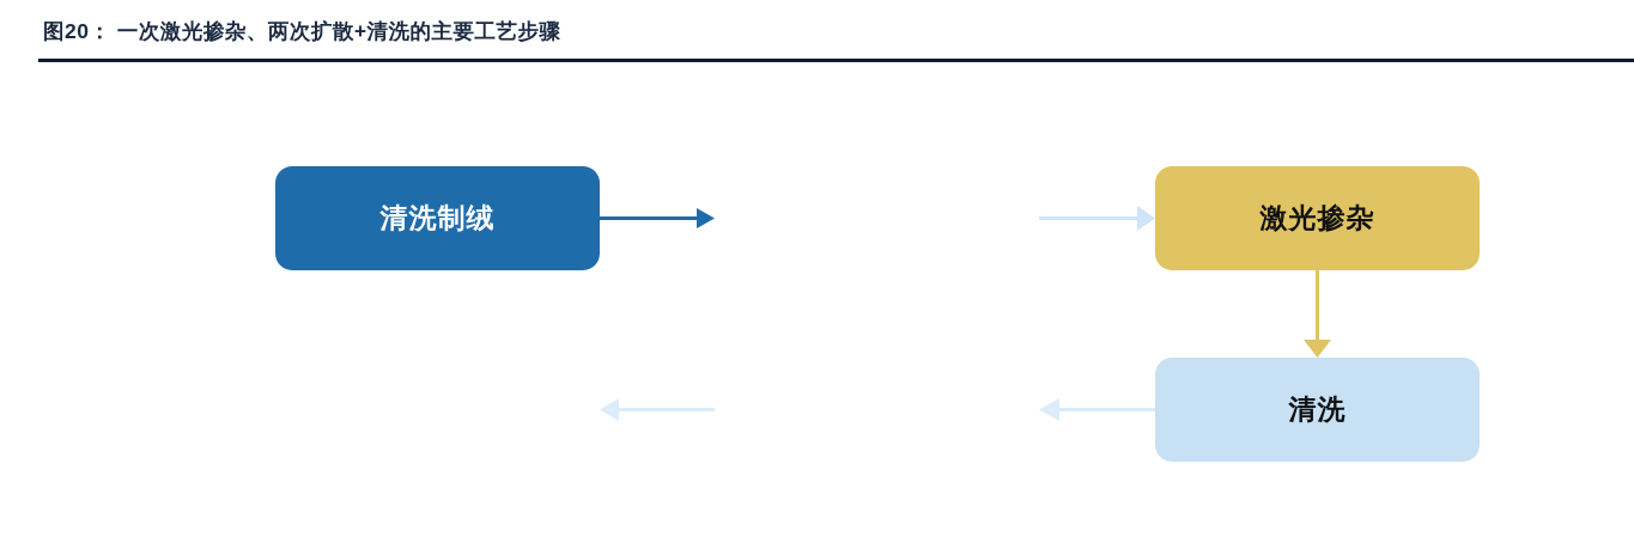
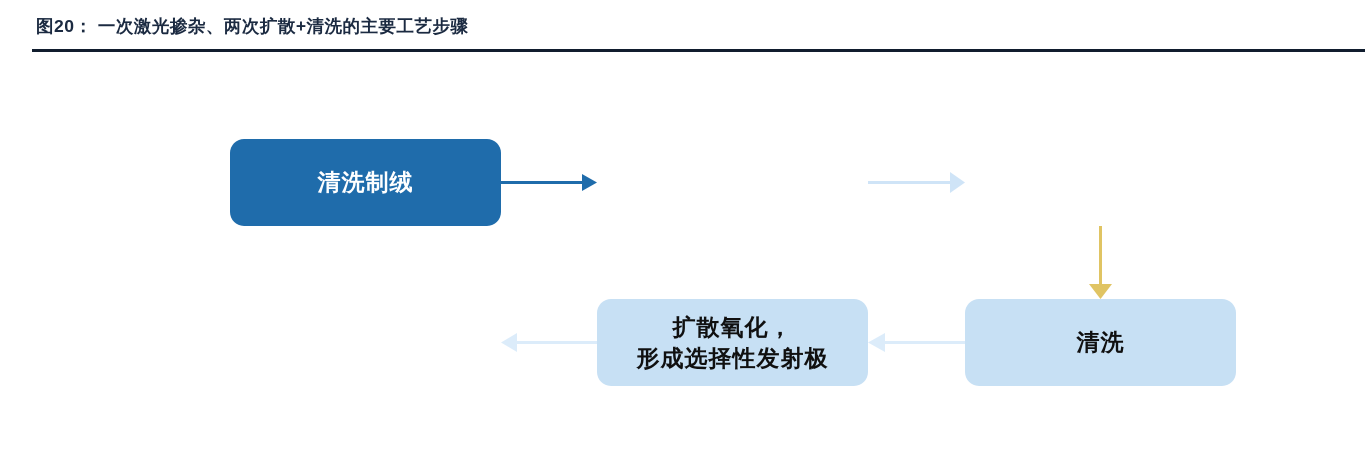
  图20： 一次激光掺杂、两次扩散+清洗的主要工艺步骤
  清洗制绒
- 激光掺杂
  清洗
+ 扩散氧化，
+ 形成选择性发射极
